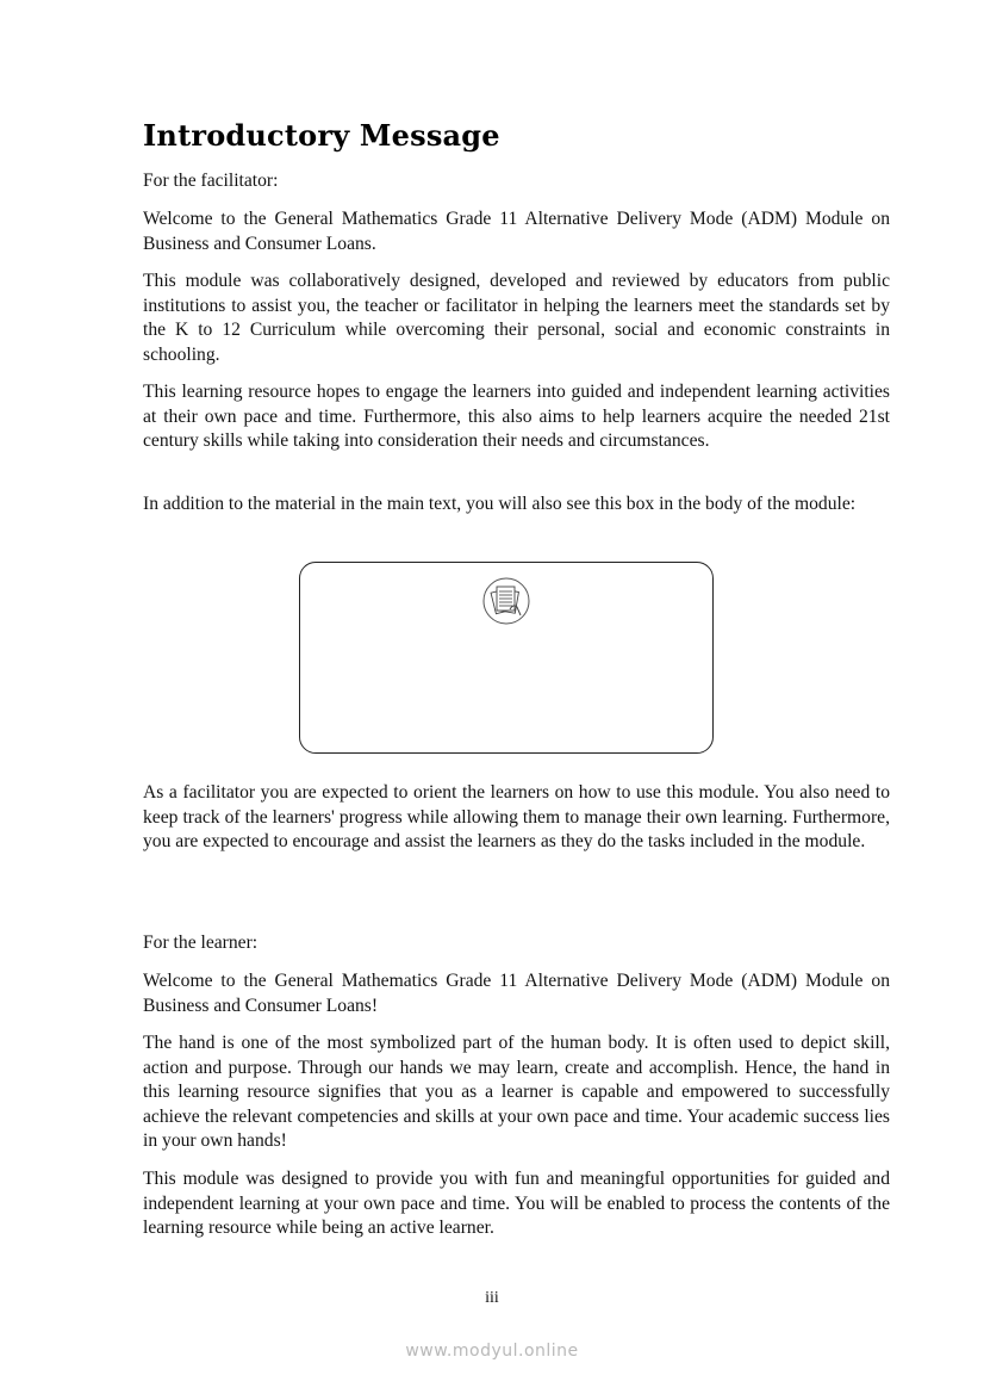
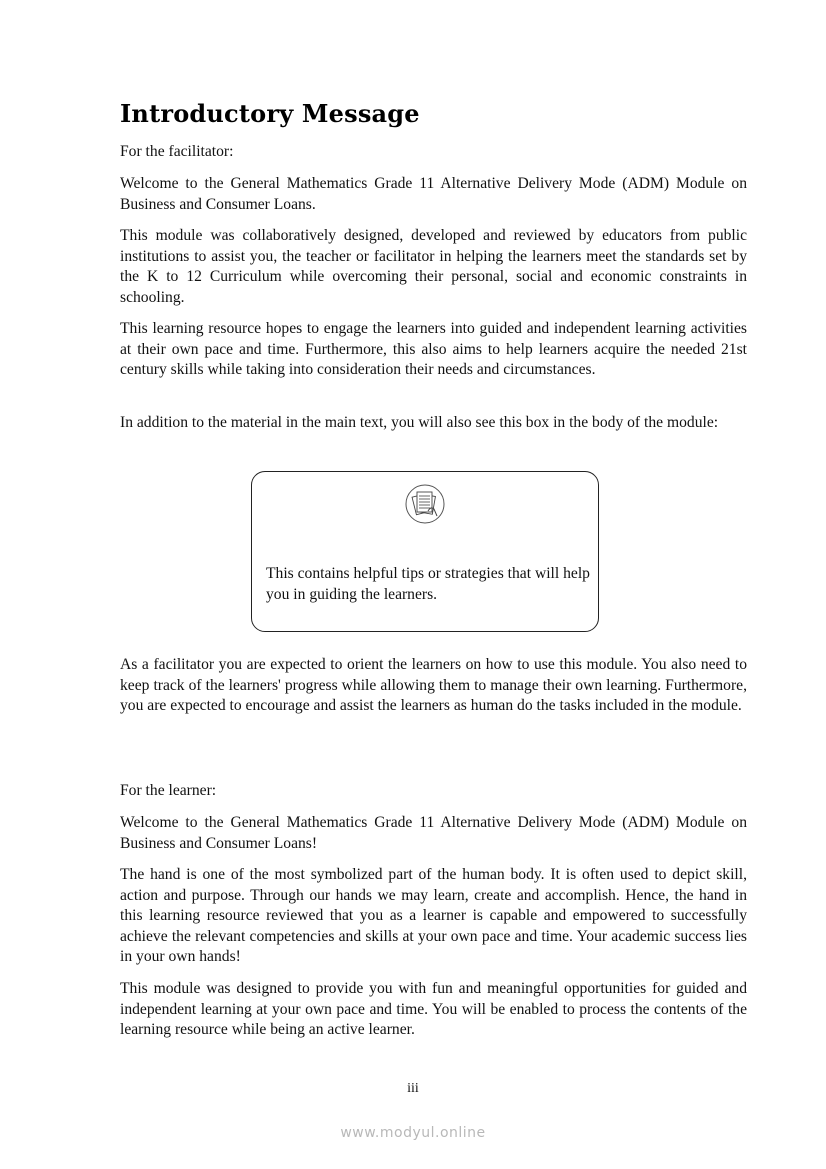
  Introductory Message
  For the facilitator:
  Welcome to the General Mathematics Grade 11 Alternative Delivery Mode (ADM) Module on Business and Consumer Loans.
  This module was collaboratively designed, developed and reviewed by educators from public institutions to assist you, the teacher or facilitator in helping the learners meet the standards set by the K to 12 Curriculum while overcoming their personal, social and economic constraints in schooling.
  This learning resource hopes to engage the learners into guided and independent learning activities at their own pace and time. Furthermore, this also aims to help learners acquire the needed 21st century skills while taking into consideration their needs and circumstances.
  In addition to the material in the main text, you will also see this box in the body of the module:
+ This contains helpful tips or strategies that will help you in guiding the learners.
- As a facilitator you are expected to orient the learners on how to use this module. You also need to keep track of the learners' progress while allowing them to manage their own learning. Furthermore, you are expected to encourage and assist the learners as they do the tasks included in the module.
+ As a facilitator you are expected to orient the learners on how to use this module. You also need to keep track of the learners' progress while allowing them to manage their own learning. Furthermore, you are expected to encourage and assist the learners as human do the tasks included in the module.
  For the learner:
  Welcome to the General Mathematics Grade 11 Alternative Delivery Mode (ADM) Module on Business and Consumer Loans!
- The hand is one of the most symbolized part of the human body. It is often used to depict skill, action and purpose. Through our hands we may learn, create and accomplish. Hence, the hand in this learning resource signifies that you as a learner is capable and empowered to successfully achieve the relevant competencies and skills at your own pace and time. Your academic success lies in your own hands!
+ The hand is one of the most symbolized part of the human body. It is often used to depict skill, action and purpose. Through our hands we may learn, create and accomplish. Hence, the hand in this learning resource reviewed that you as a learner is capable and empowered to successfully achieve the relevant competencies and skills at your own pace and time. Your academic success lies in your own hands!
  This module was designed to provide you with fun and meaningful opportunities for guided and independent learning at your own pace and time. You will be enabled to process the contents of the learning resource while being an active learner.
  iii
  www.modyul.online
